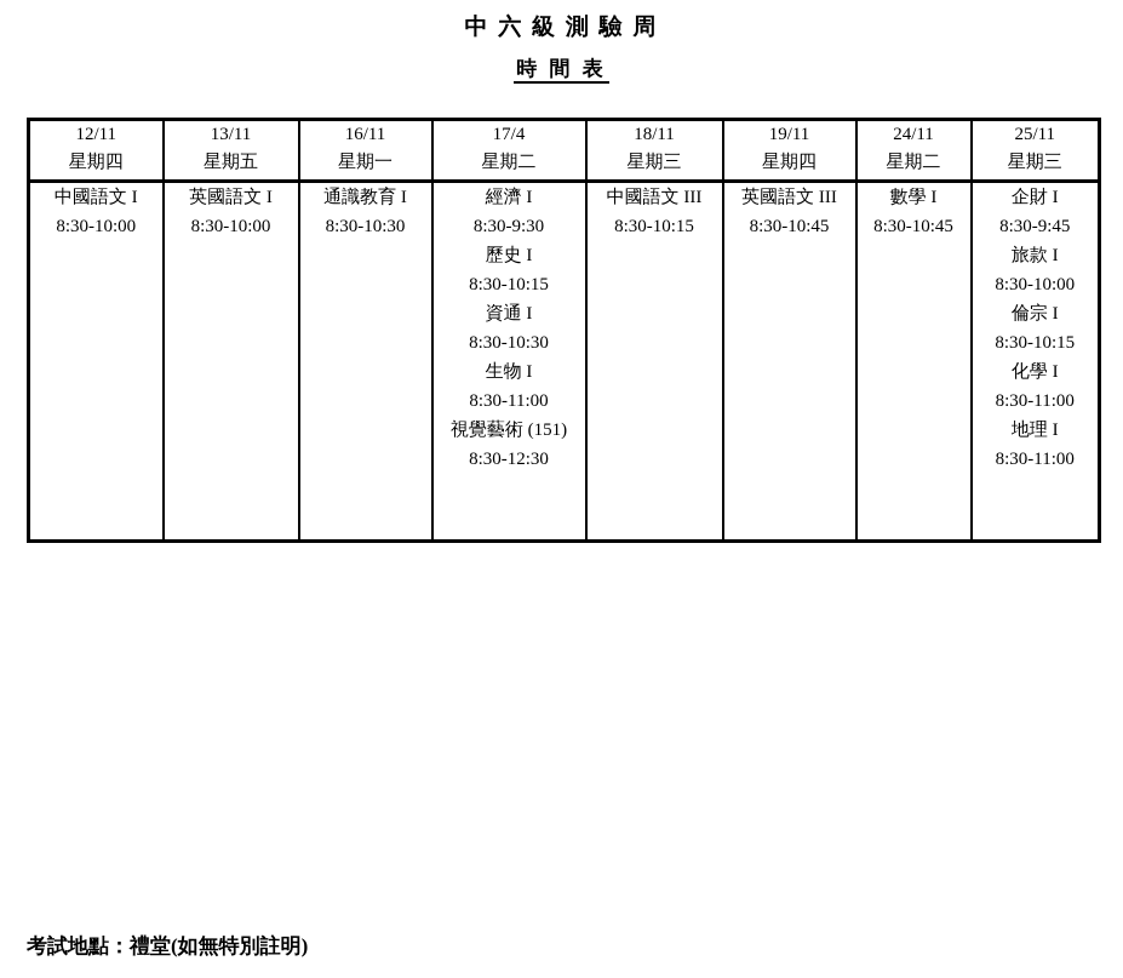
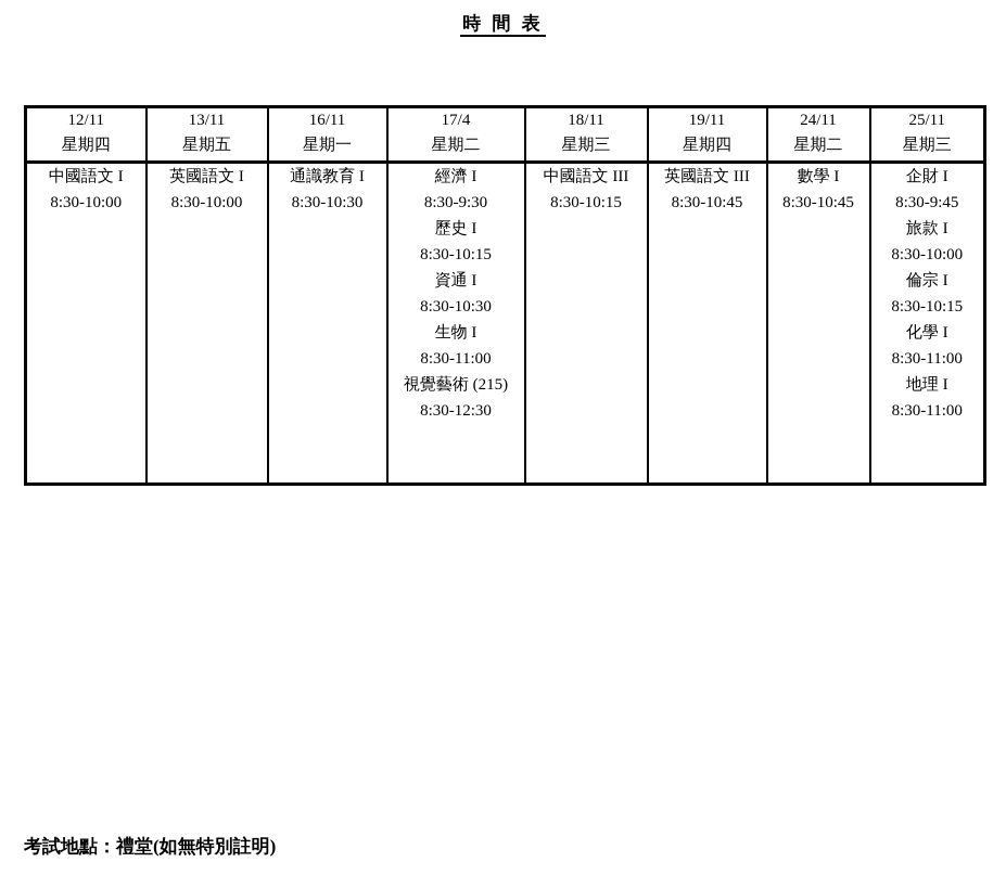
- 中 六 級 測 驗 周
  時 間 表
  12/11星期四	13/11星期五	16/11星期一	17/4星期二	18/11星期三	19/11星期四	24/11星期二	25/11星期三
- 中國語文 I8:30-10:00	英國語文 I8:30-10:00	通識教育 I8:30-10:30	經濟 I8:30-9:30歷史 I8:30-10:15資通 I8:30-10:30生物 I8:30-11:00視覺藝術 (151)8:30-12:30	中國語文 III8:30-10:15	英國語文 III8:30-10:45	數學 I8:30-10:45	企財 I8:30-9:45旅款 I8:30-10:00倫宗 I8:30-10:15化學 I8:30-11:00地理 I8:30-11:00
+ 中國語文 I8:30-10:00	英國語文 I8:30-10:00	通識教育 I8:30-10:30	經濟 I8:30-9:30歷史 I8:30-10:15資通 I8:30-10:30生物 I8:30-11:00視覺藝術 (215)8:30-12:30	中國語文 III8:30-10:15	英國語文 III8:30-10:45	數學 I8:30-10:45	企財 I8:30-9:45旅款 I8:30-10:00倫宗 I8:30-10:15化學 I8:30-11:00地理 I8:30-11:00
  考試地點：禮堂(如無特別註明)
